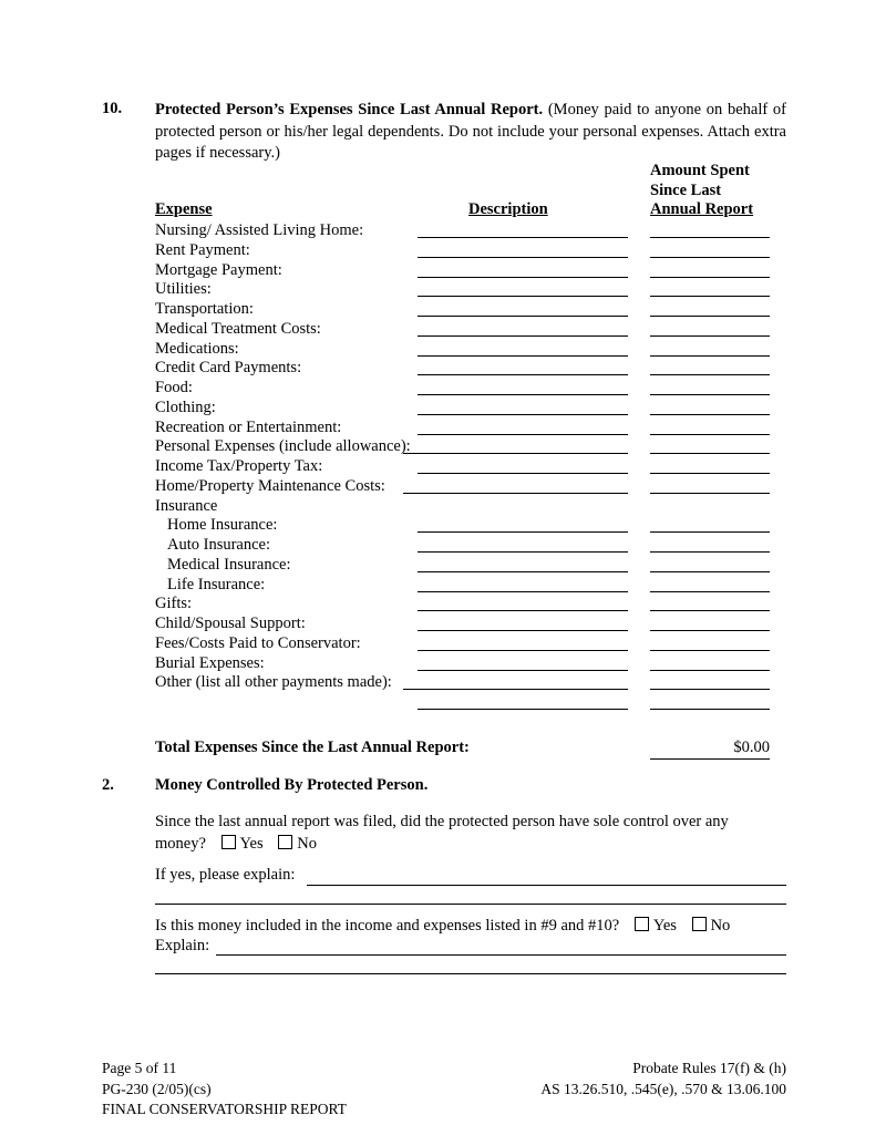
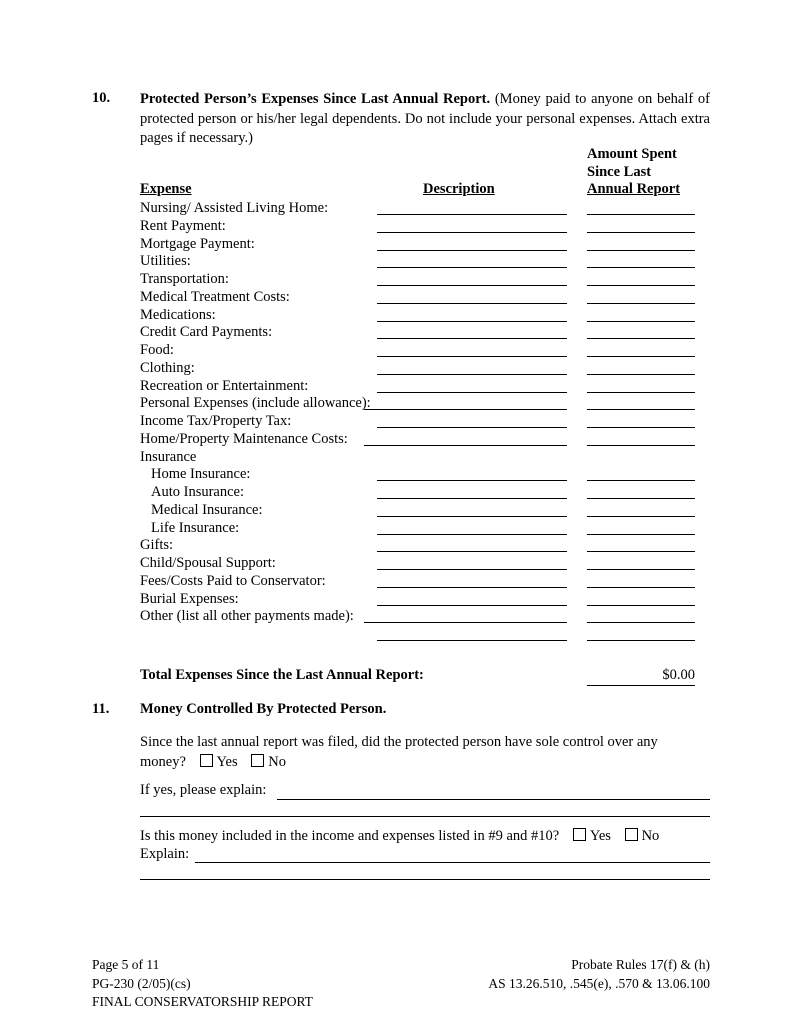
  10.
  Protected Person’s Expenses Since Last Annual Report. (Money paid to anyone on behalf of protected person or his/her legal dependents. Do not include your personal expenses. Attach extra pages if necessary.)
  Amount Spent
  Since Last
  Annual Report
  Expense
  Description
  Nursing/ Assisted Living Home:
  Rent Payment:
  Mortgage Payment:
  Utilities:
  Transportation:
  Medical Treatment Costs:
  Medications:
  Credit Card Payments:
  Food:
  Clothing:
  Recreation or Entertainment:
  Personal Expenses (include allowance):
  Income Tax/Property Tax:
  Home/Property Maintenance Costs:
  Insurance
  Home Insurance:
  Auto Insurance:
  Medical Insurance:
  Life Insurance:
  Gifts:
  Child/Spousal Support:
  Fees/Costs Paid to Conservator:
  Burial Expenses:
  Other (list all other payments made):
  Total Expenses Since the Last Annual Report:
  $0.00
- 2.
+ 11.
  Money Controlled By Protected Person.
  Since the last annual report was filed, did the protected person have sole control over any
  money? Yes No
  If yes, please explain:
  Is this money included in the income and expenses listed in #9 and #10? Yes No
  Explain:
  Page 5 of 11
  Probate Rules 17(f) & (h)
  PG-230 (2/05)(cs)
  AS 13.26.510, .545(e), .570 & 13.06.100
  FINAL CONSERVATORSHIP REPORT
